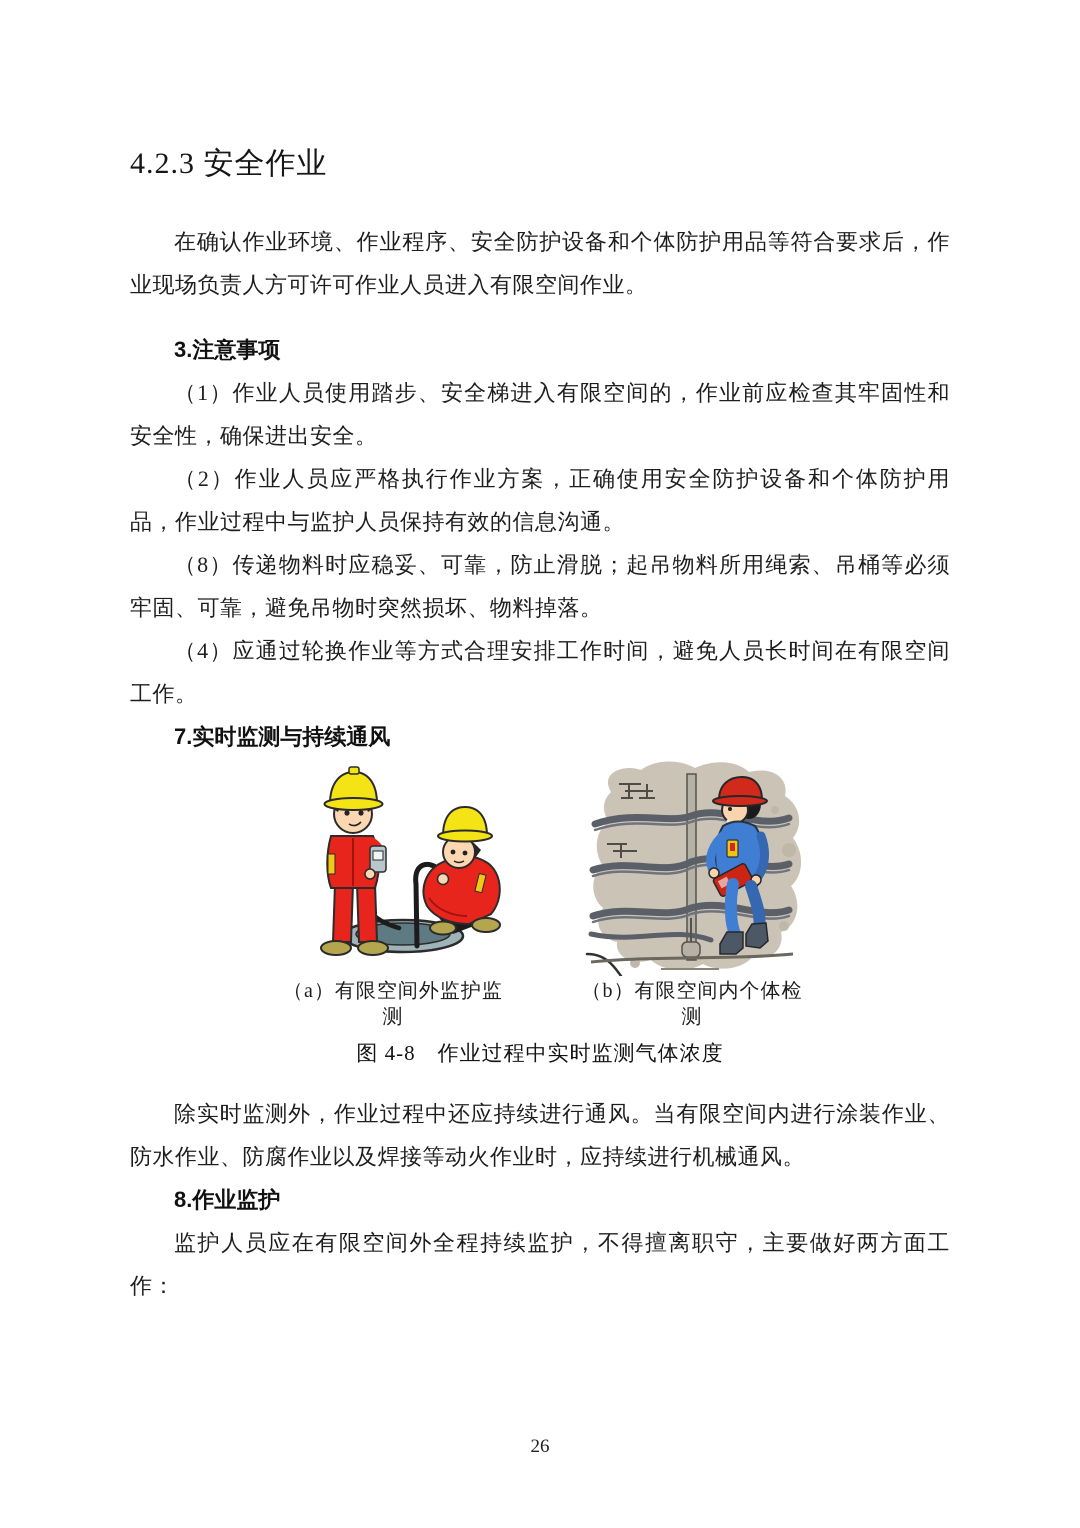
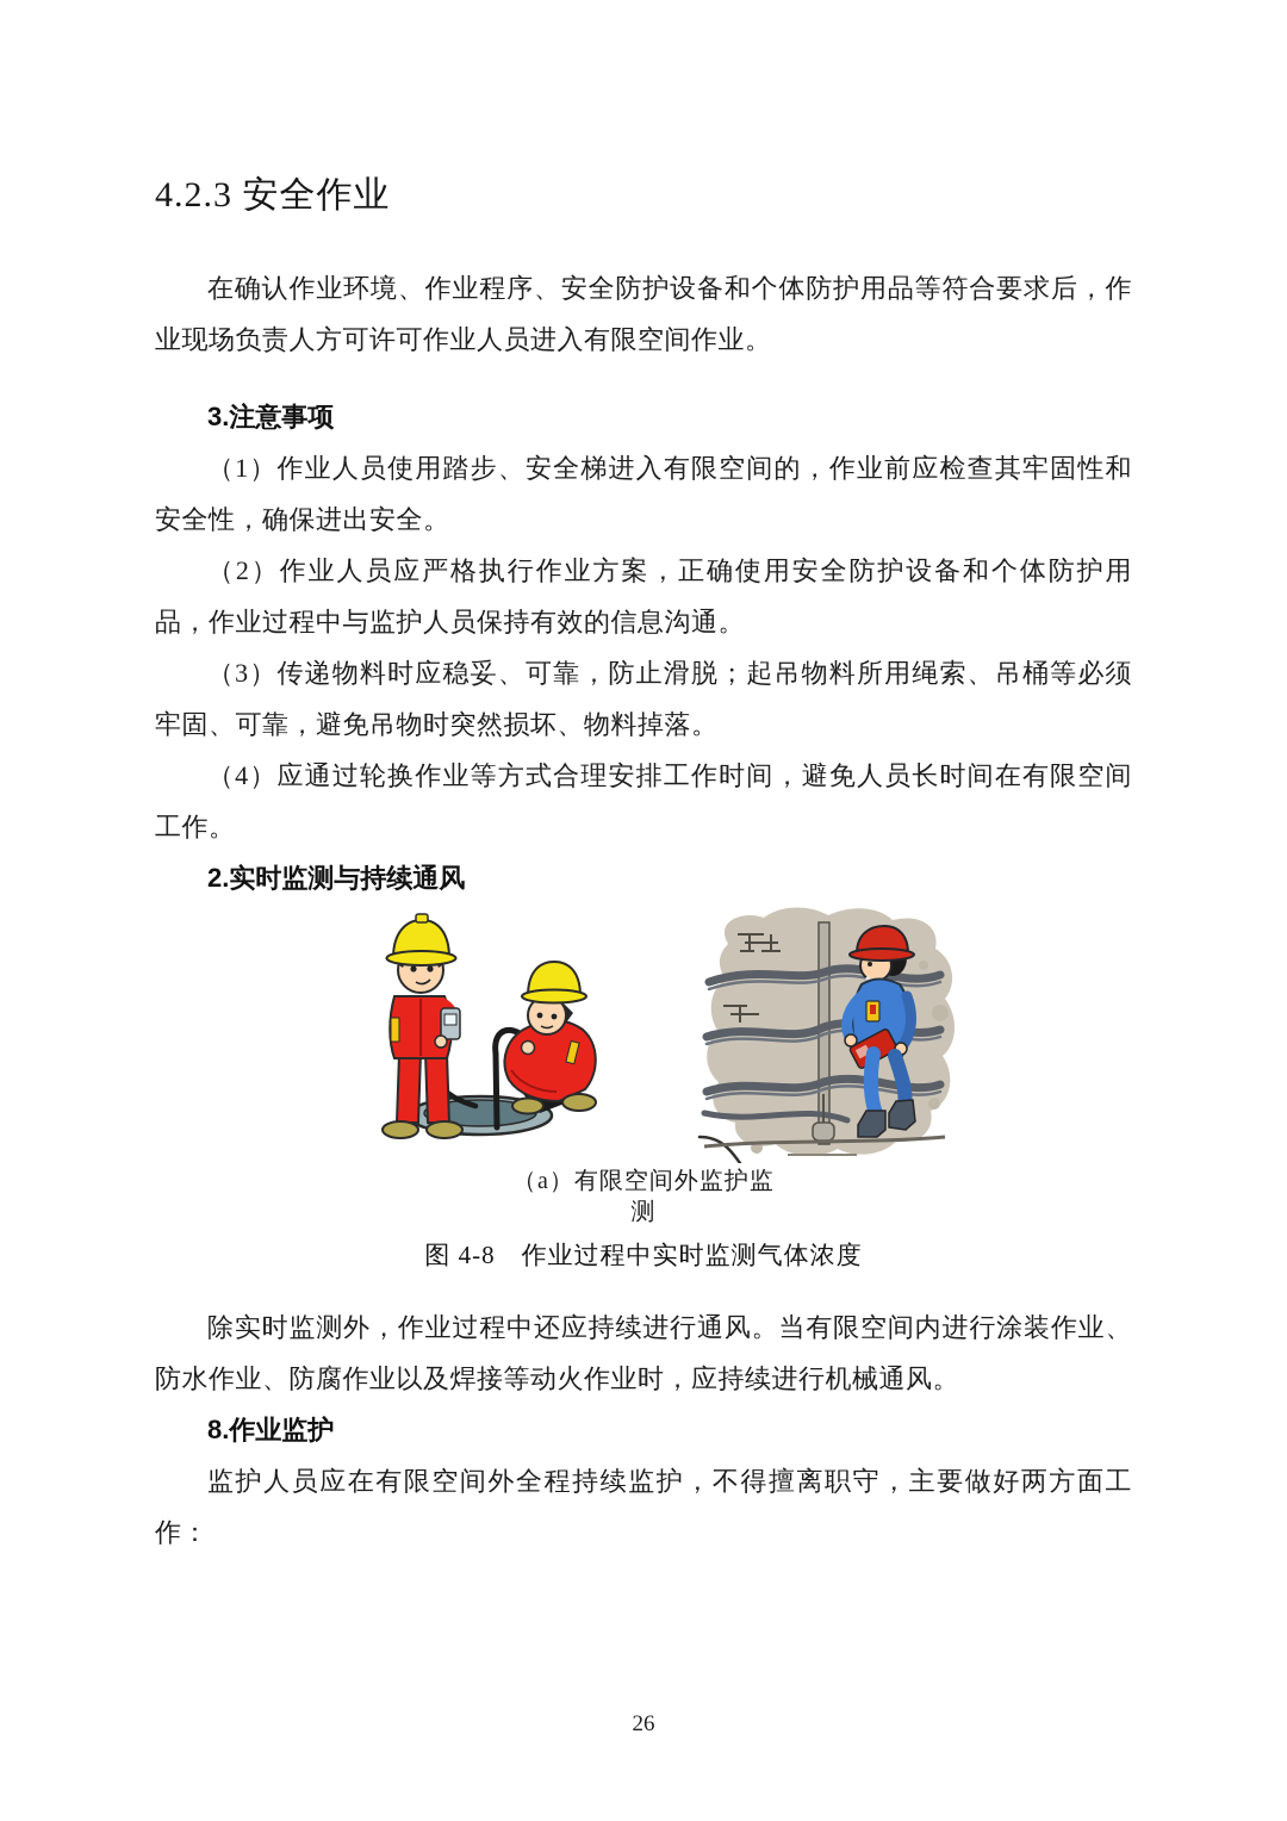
  4.2.3 安全作业
  在确认作业环境、作业程序、安全防护设备和个体防护用品等符合要求后，作业现场负责人方可许可作业人员进入有限空间作业。
  3.注意事项
  （1）作业人员使用踏步、安全梯进入有限空间的，作业前应检查其牢固性和安全性，确保进出安全。
  （2）作业人员应严格执行作业方案，正确使用安全防护设备和个体防护用品，作业过程中与监护人员保持有效的信息沟通。
- （8）传递物料时应稳妥、可靠，防止滑脱；起吊物料所用绳索、吊桶等必须牢固、可靠，避免吊物时突然损坏、物料掉落。
+ （3）传递物料时应稳妥、可靠，防止滑脱；起吊物料所用绳索、吊桶等必须牢固、可靠，避免吊物时突然损坏、物料掉落。
  （4）应通过轮换作业等方式合理安排工作时间，避免人员长时间在有限空间工作。
- 7.实时监测与持续通风
+ 2.实时监测与持续通风
  （a）有限空间外监护监测
- （b）有限空间内个体检测
  图 4-8 作业过程中实时监测气体浓度
  除实时监测外，作业过程中还应持续进行通风。当有限空间内进行涂装作业、防水作业、防腐作业以及焊接等动火作业时，应持续进行机械通风。
  8.作业监护
  监护人员应在有限空间外全程持续监护，不得擅离职守，主要做好两方面工作：
  26
